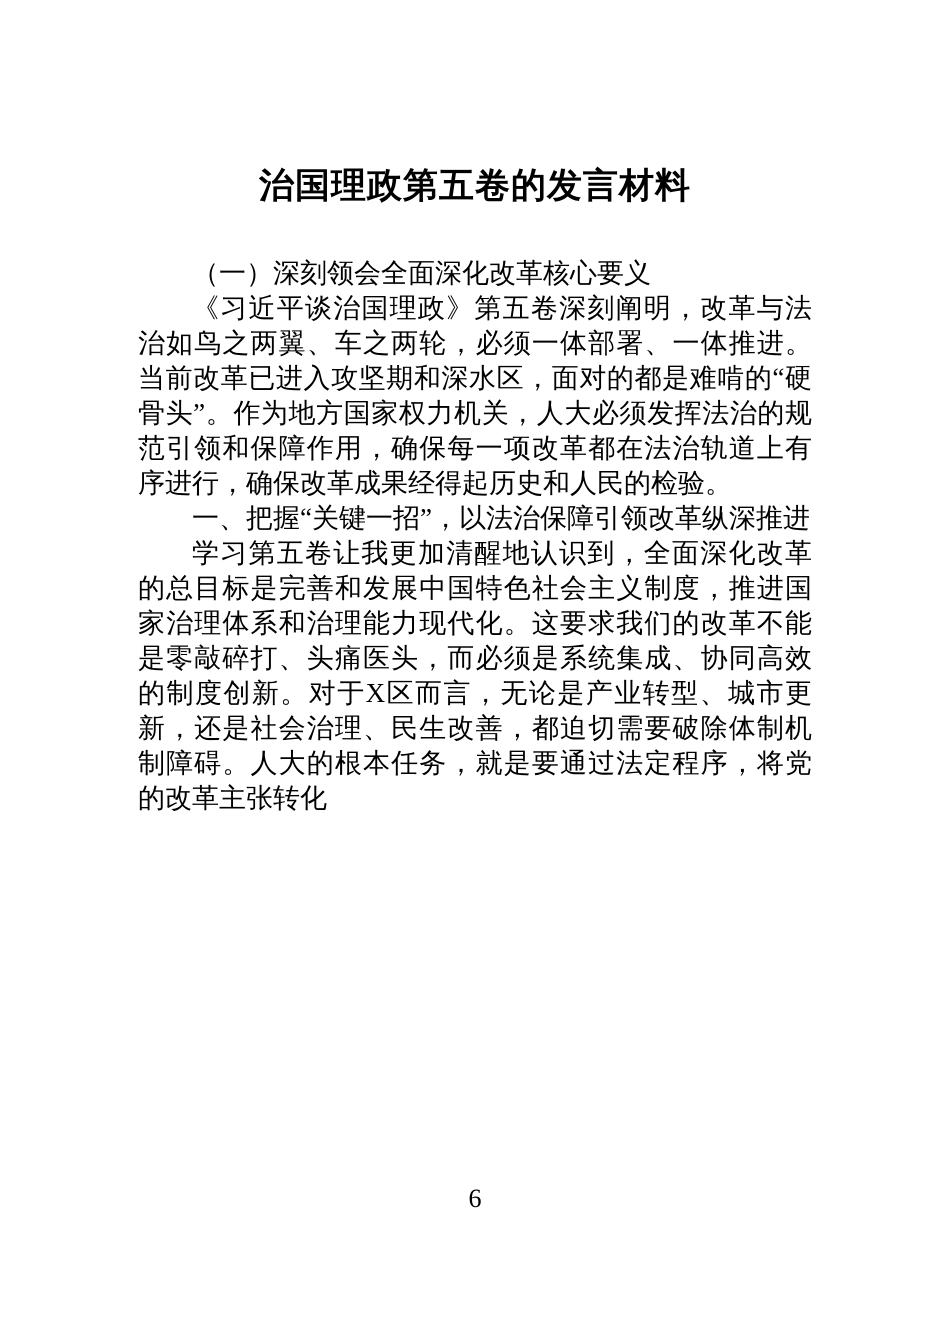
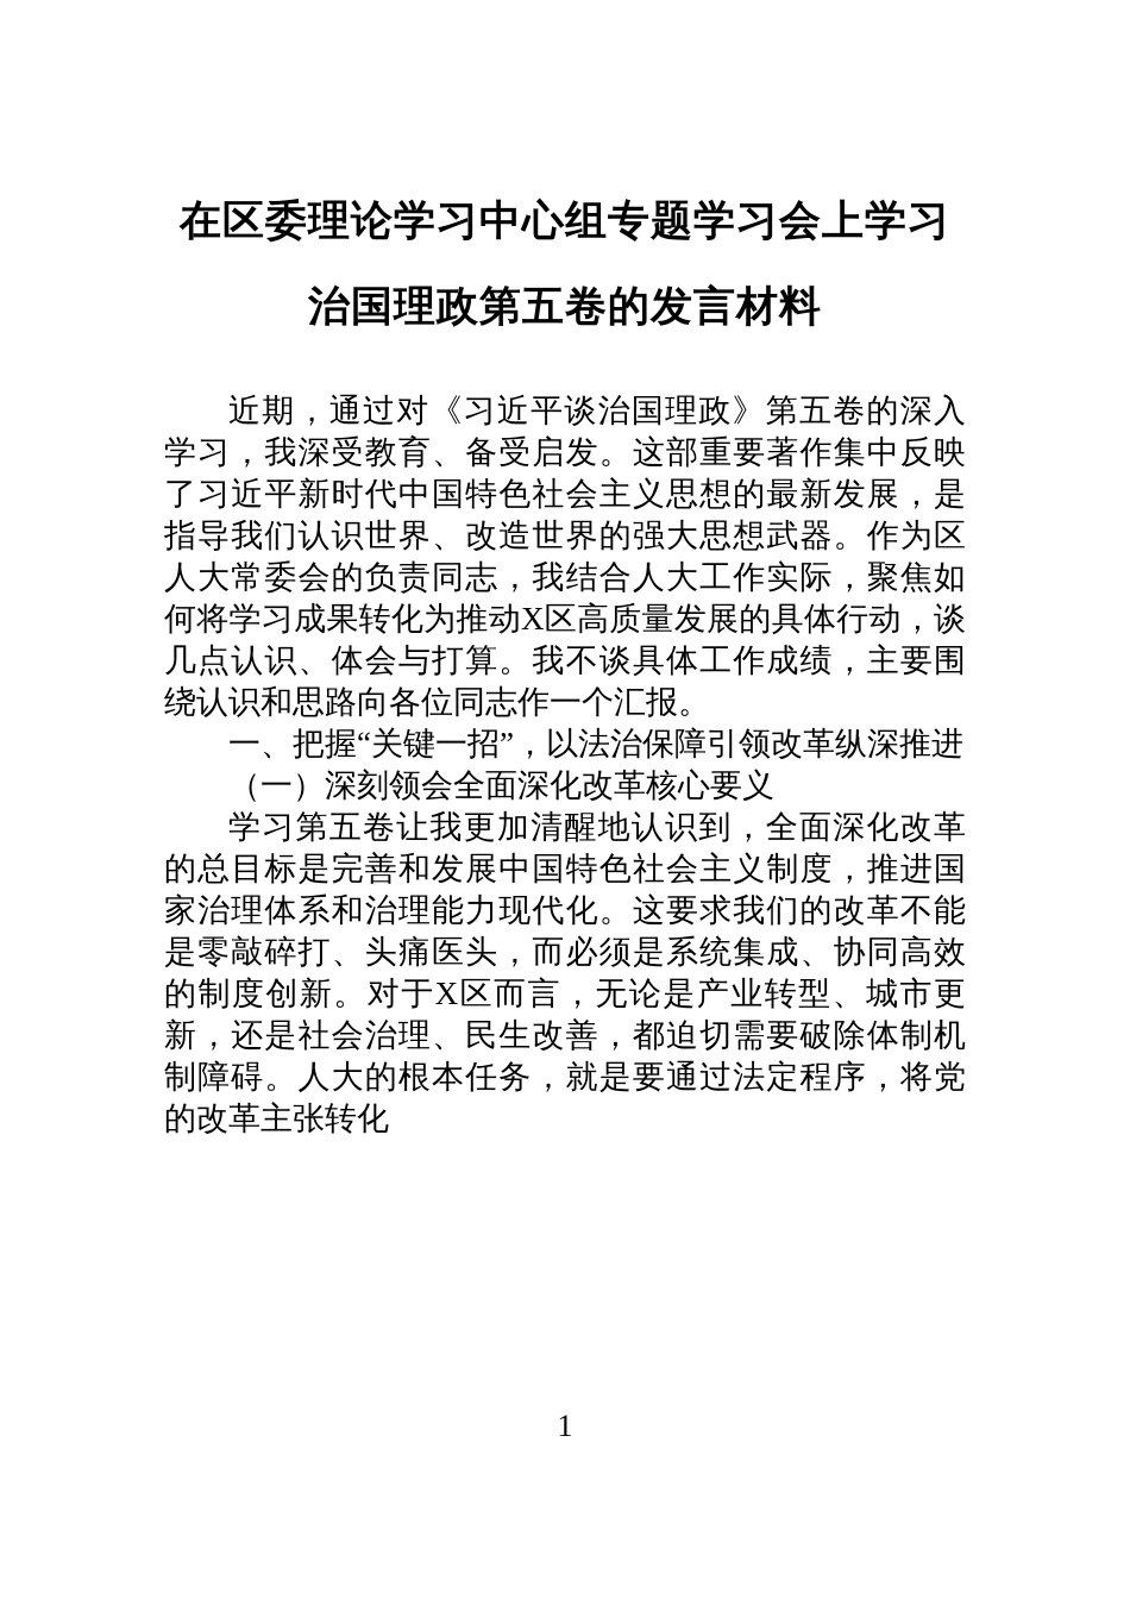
+ 在区委理论学习中心组专题学习会上学习
  治国理政第五卷的发言材料
+ 近期，通过对《习近平谈治国理政》第五卷的深入学习，我深受教育、备受启发。这部重要著作集中反映了习近平新时代中国特色社会主义思想的最新发展，是指导我们认识世界、改造世界的强大思想武器。作为区人大常委会的负责同志，我结合人大工作实际，聚焦如何将学习成果转化为推动X区高质量发展的具体行动，谈几点认识、体会与打算。我不谈具体工作成绩，主要围绕认识和思路向各位同志作一个汇报。
- （一）深刻领会全面深化改革核心要义
+ 一、把握“关键一招”，以法治保障引领改革纵深推进
- 《习近平谈治国理政》第五卷深刻阐明，改革与法治如鸟之两翼、车之两轮，必须一体部署、一体推进。当前改革已进入攻坚期和深水区，面对的都是难啃的“硬骨头”。作为地方国家权力机关，人大必须发挥法治的规范引领和保障作用，确保每一项改革都在法治轨道上有序进行，确保改革成果经得起历史和人民的检验。
- 一、把握“关键一招”，以法治保障引领改革纵深推进
+ （一）深刻领会全面深化改革核心要义
  学习第五卷让我更加清醒地认识到，全面深化改革的总目标是完善和发展中国特色社会主义制度，推进国家治理体系和治理能力现代化。这要求我们的改革不能是零敲碎打、头痛医头，而必须是系统集成、协同高效的制度创新。对于X区而言，无论是产业转型、城市更新，还是社会治理、民生改善，都迫切需要破除体制机制障碍。人大的根本任务，就是要通过法定程序，将党的改革主张转化
- 6
+ 1
